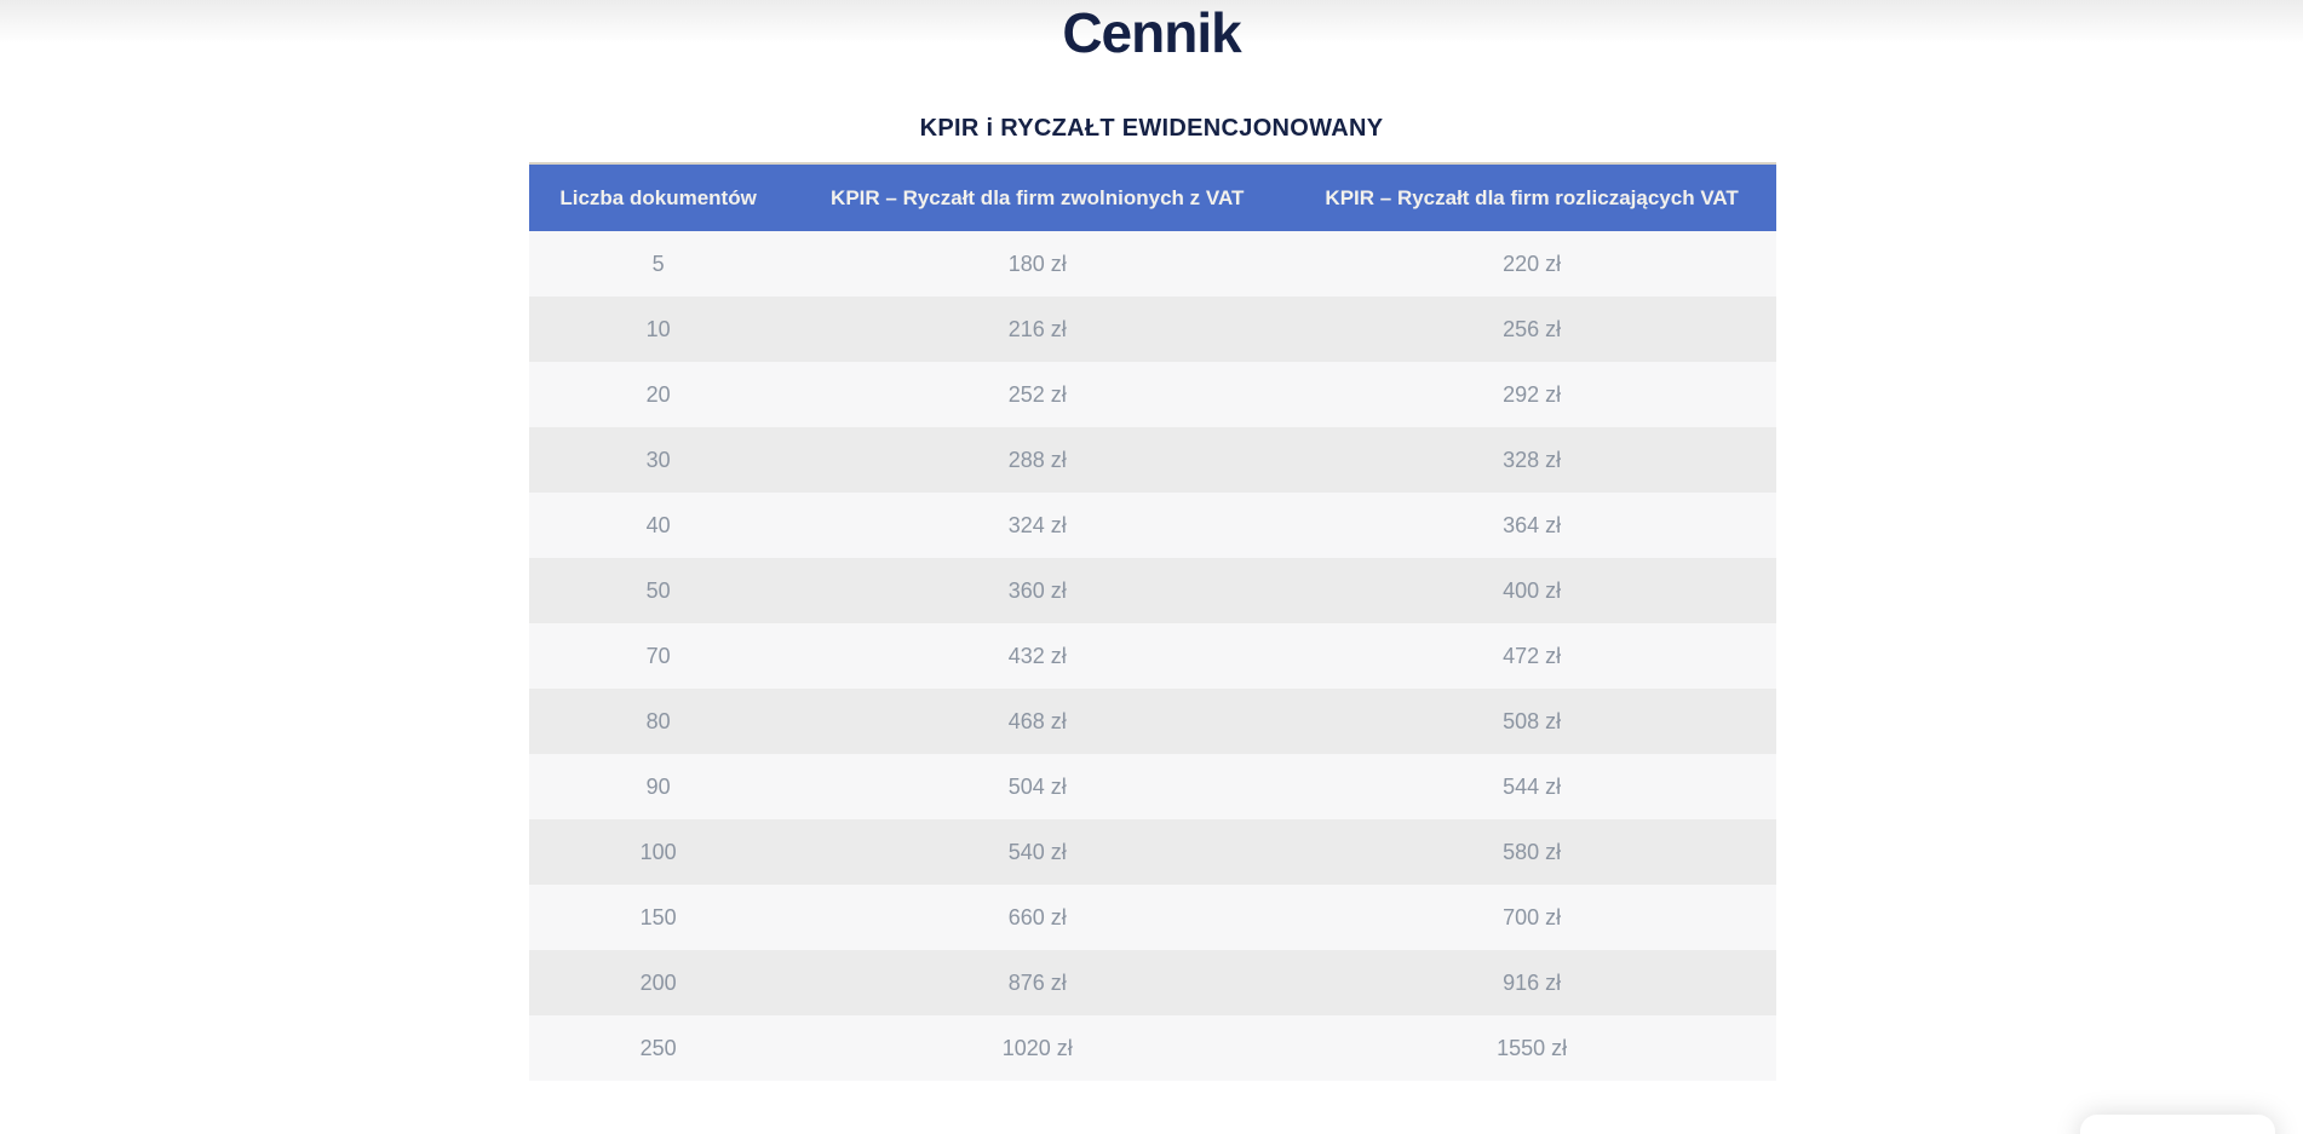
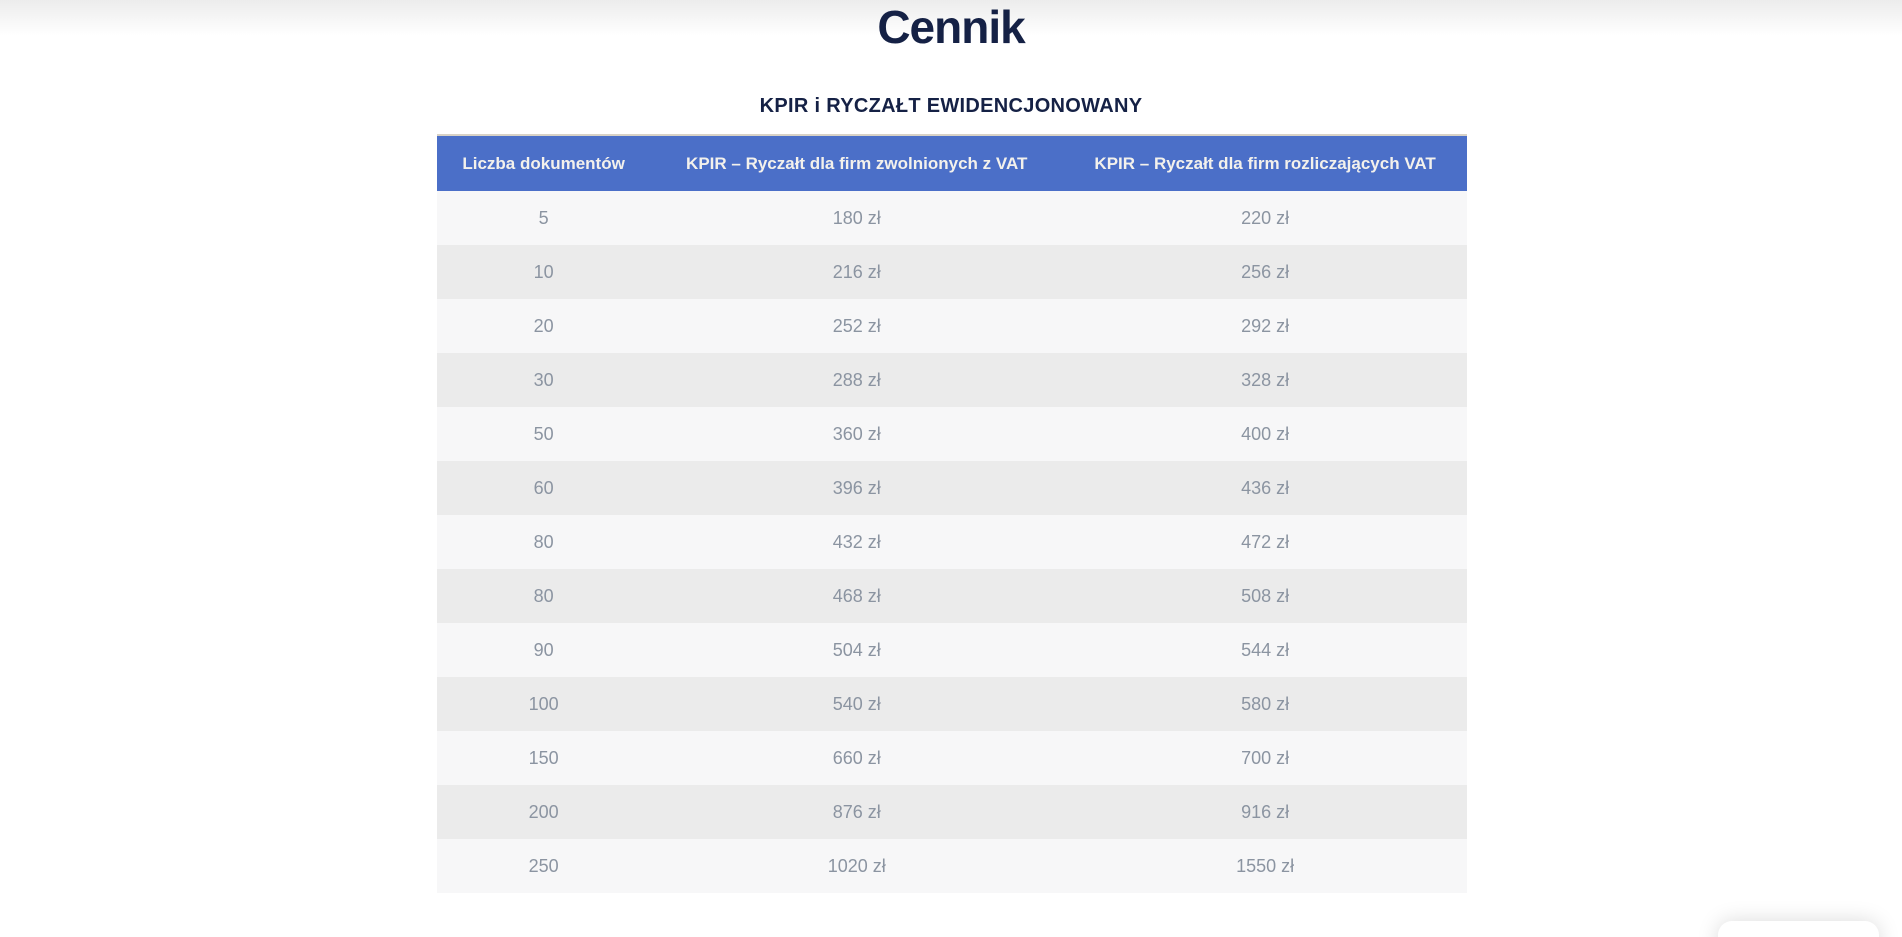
  Cennik
  KPIR i RYCZAŁT EWIDENCJONOWANY
  Liczba dokumentów	KPIR – Ryczałt dla firm zwolnionych z VAT	KPIR – Ryczałt dla firm rozliczających VAT
  5	180 zł	220 zł
  10	216 zł	256 zł
  20	252 zł	292 zł
  30	288 zł	328 zł
- 40	324 zł	364 zł
  50	360 zł	400 zł
+ 60	396 zł	436 zł
- 70	432 zł	472 zł
+ 80	432 zł	472 zł
  80	468 zł	508 zł
  90	504 zł	544 zł
  100	540 zł	580 zł
  150	660 zł	700 zł
  200	876 zł	916 zł
  250	1020 zł	1550 zł
